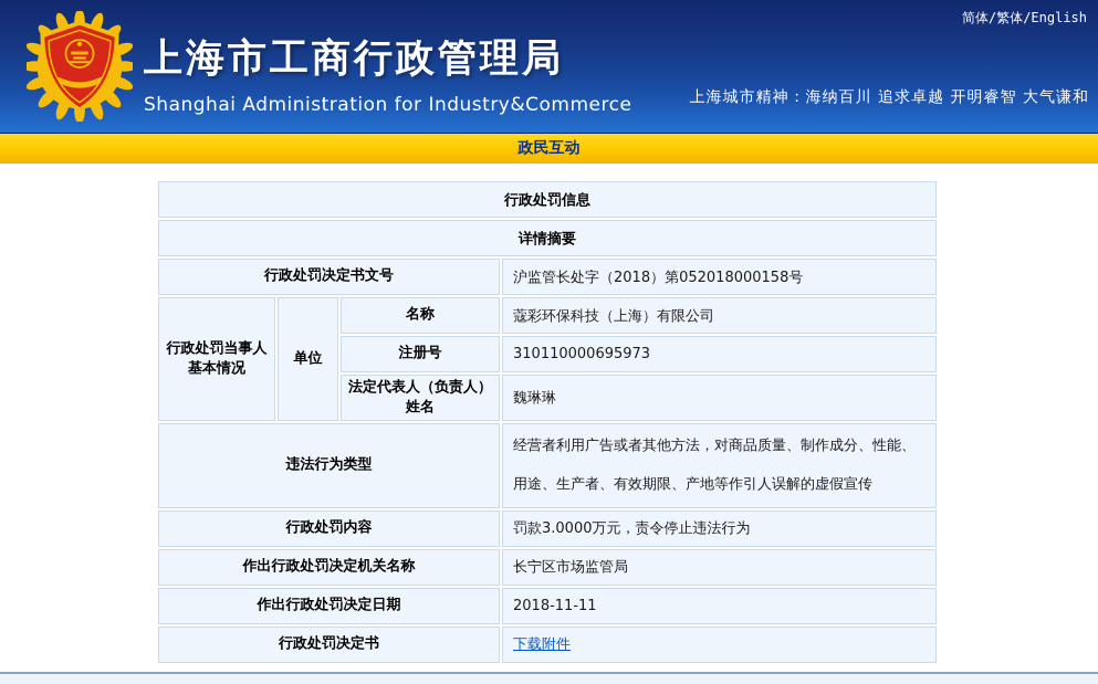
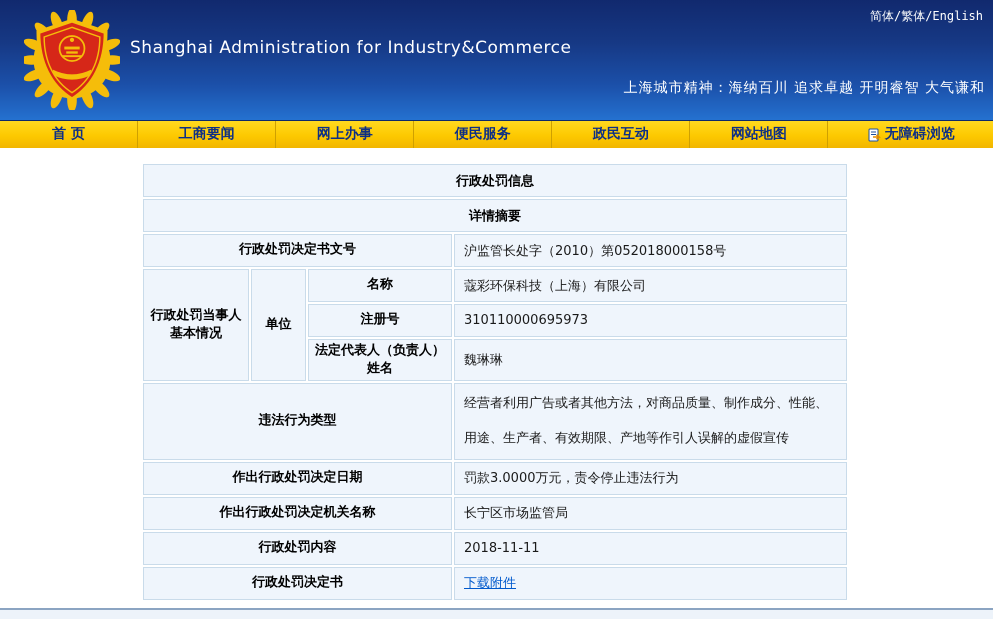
  简体/繁体/English
- 上海市工商行政管理局
  Shanghai Administration for Industry&Commerce
  上海城市精神：海纳百川 追求卓越 开明睿智 大气谦和
+ 首 页
+ 工商要闻
+ 网上办事
+ 便民服务
  政民互动
+ 网站地图
+ 无障碍浏览
  行政处罚信息
  详情摘要
- 行政处罚决定书文号	沪监管长处字（2018）第052018000158号
+ 行政处罚决定书文号	沪监管长处字（2010）第052018000158号
  行政处罚当事人基本情况	单位	名称	蔻彩环保科技（上海）有限公司
  注册号	310110000695973
  法定代表人（负责人）姓名	魏琳琳
  违法行为类型	经营者利用广告或者其他方法，对商品质量、制作成分、性能、用途、生产者、有效期限、产地等作引人误解的虚假宣传
- 行政处罚内容	罚款3.0000万元，责令停止违法行为
+ 作出行政处罚决定日期	罚款3.0000万元，责令停止违法行为
  作出行政处罚决定机关名称	长宁区市场监管局
- 作出行政处罚决定日期	2018-11-11
+ 行政处罚内容	2018-11-11
  行政处罚决定书	下载附件
